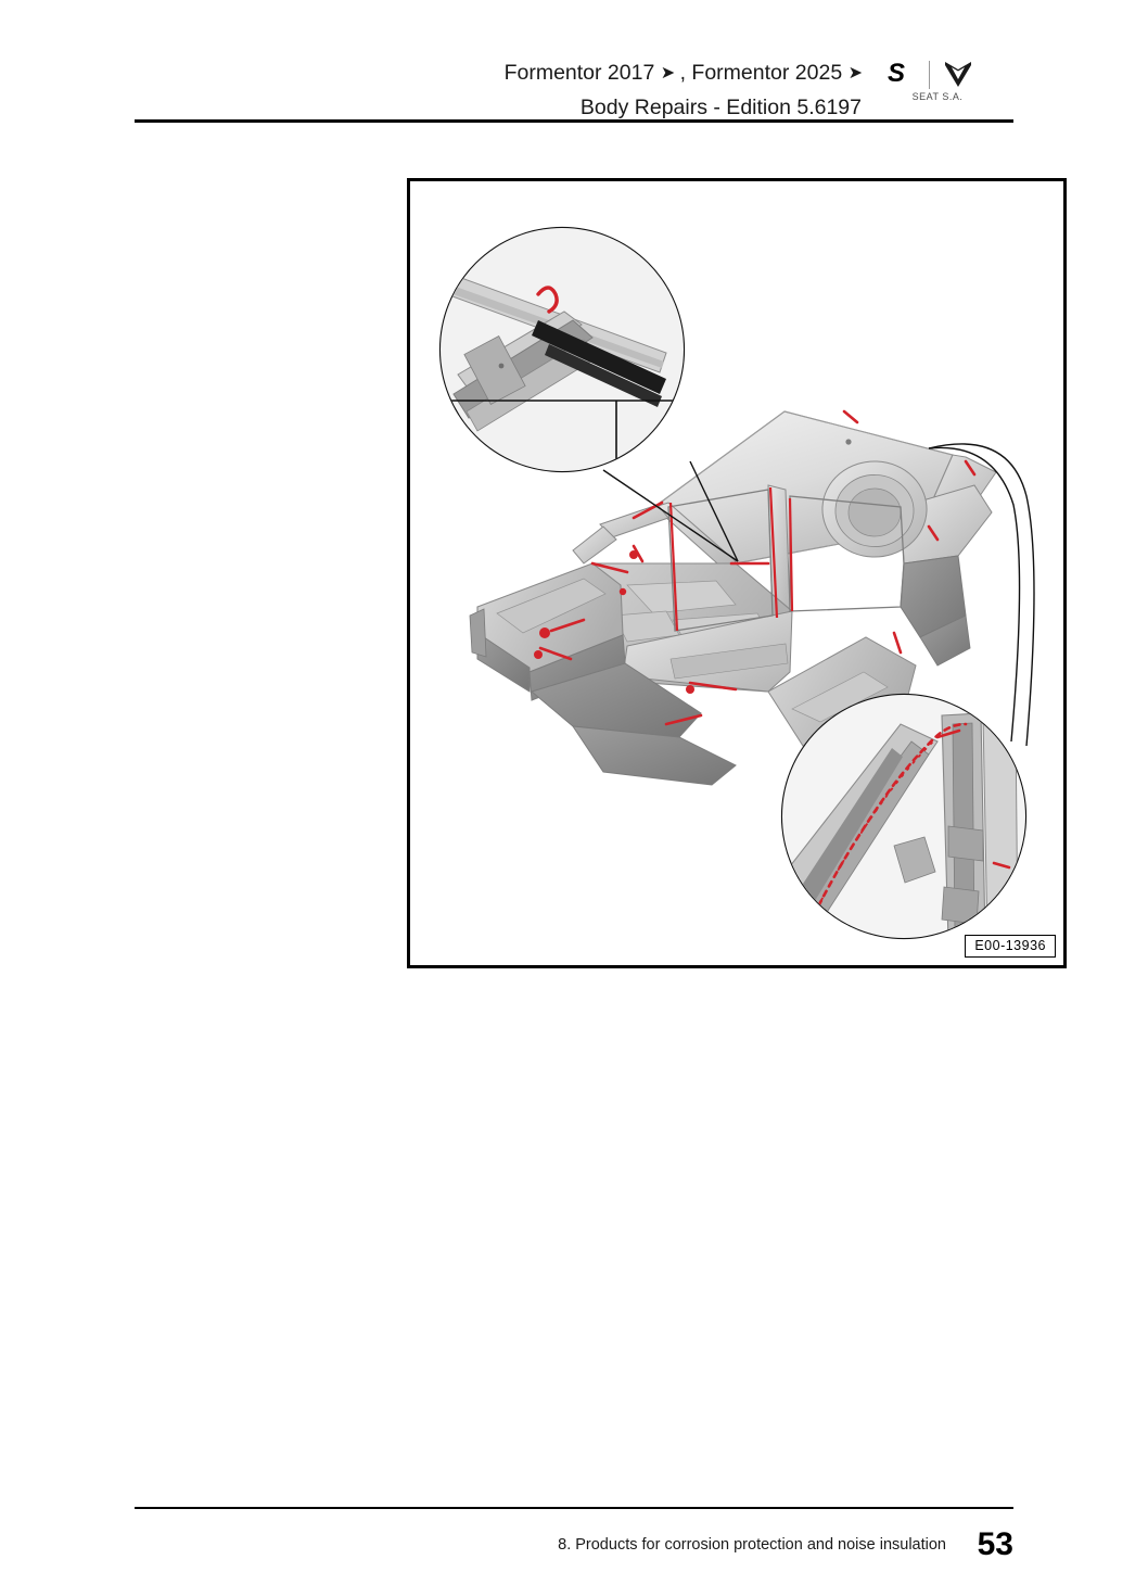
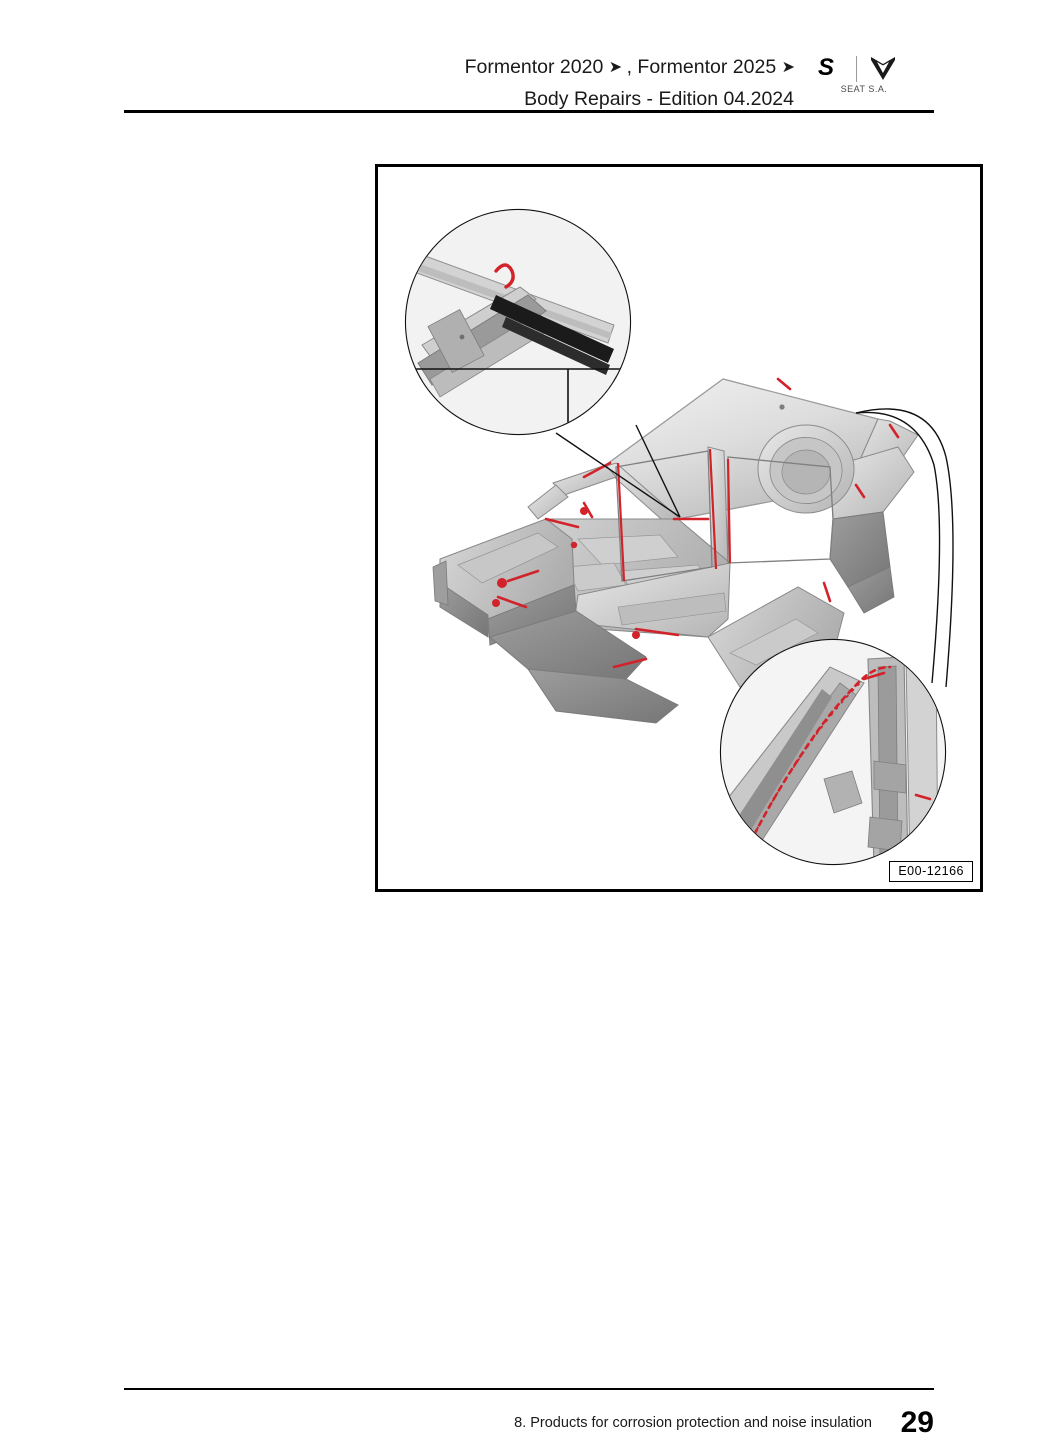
- Formentor 2017 ➤ , Formentor 2025 ➤
+ Formentor 2020 ➤ , Formentor 2025 ➤
- Body Repairs - Edition 5.6197
+ Body Repairs - Edition 04.2024
  S
  SEAT S.A.
- E00-13936
+ E00-12166
  8. Products for corrosion protection and noise insulation
- 53
+ 29
